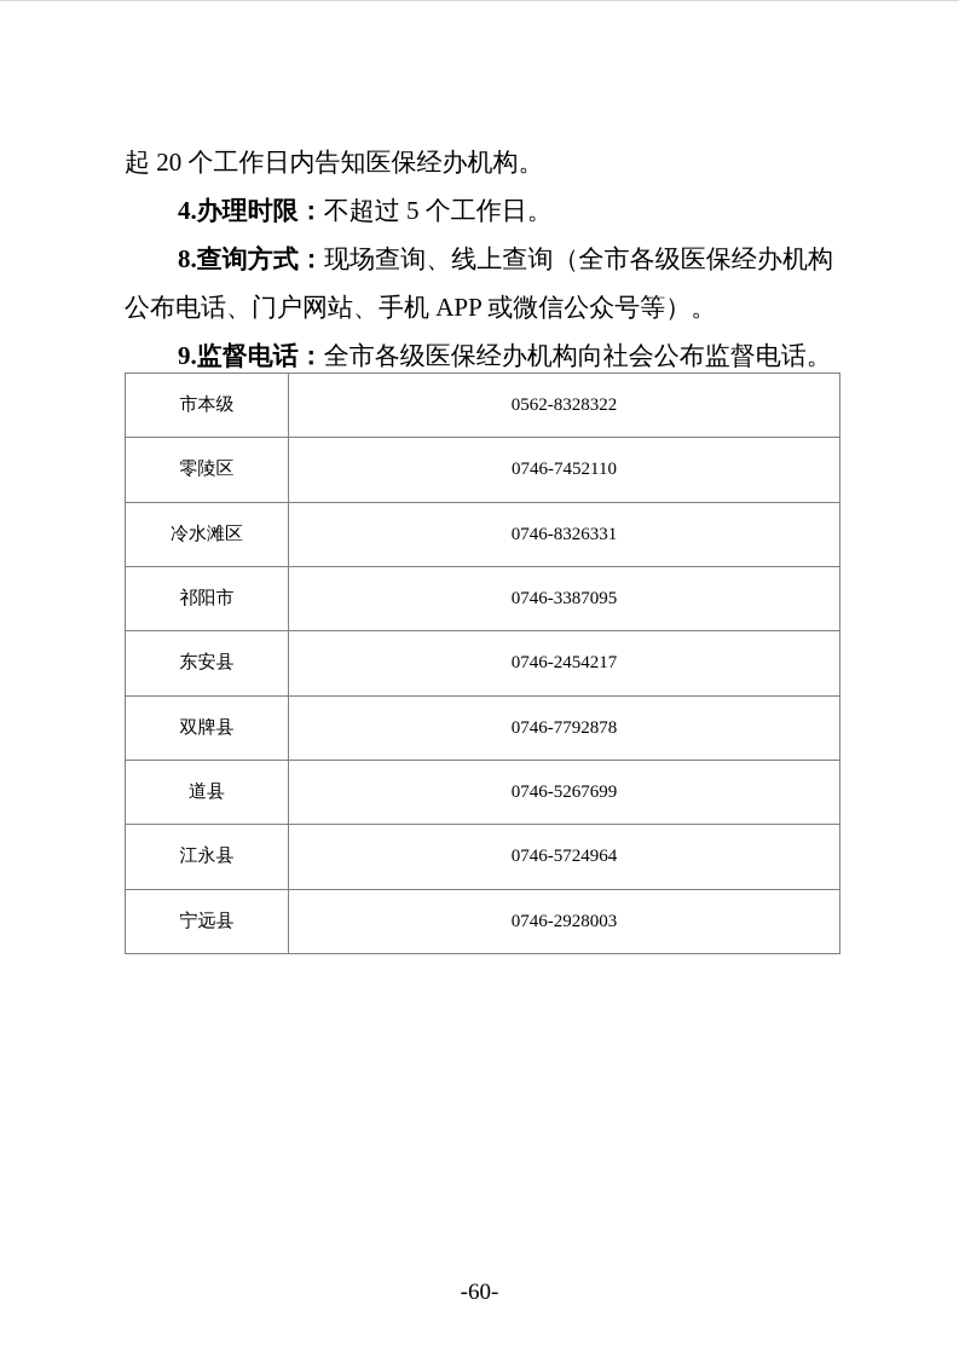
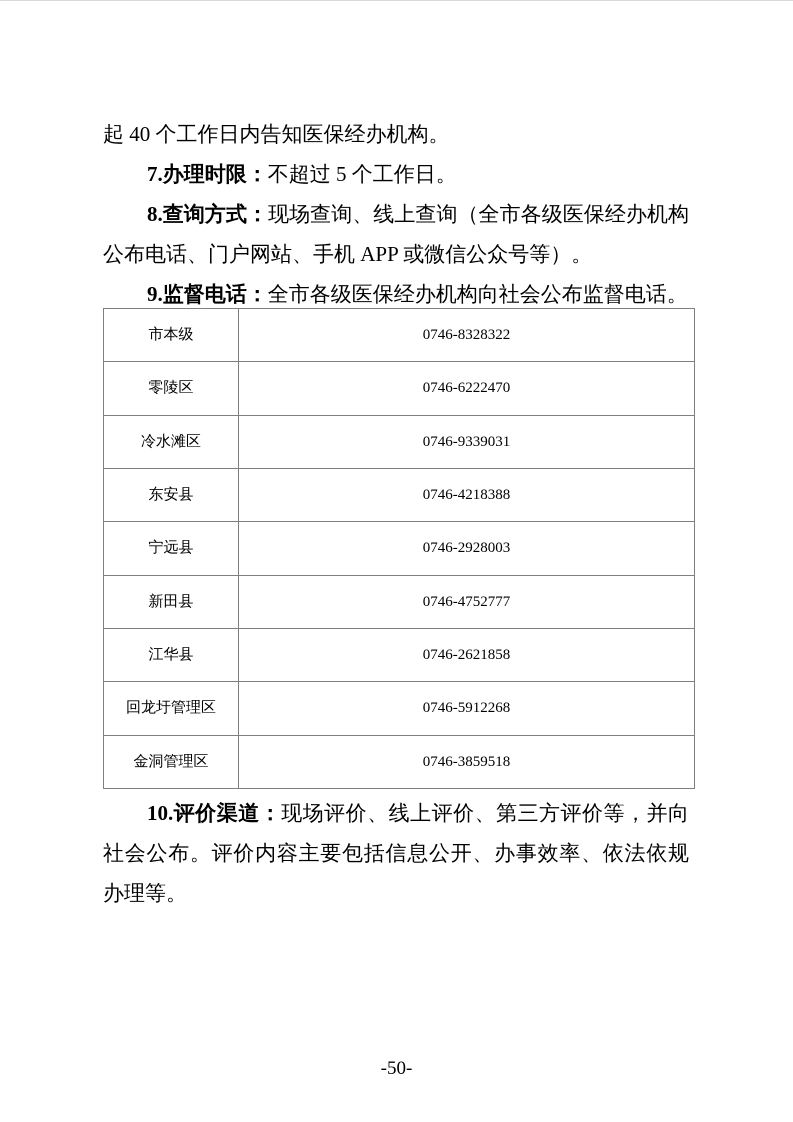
- 起 20 个工作日内告知医保经办机构。
+ 起 40 个工作日内告知医保经办机构。
- 4.办理时限：不超过 5 个工作日。
+ 7.办理时限：不超过 5 个工作日。
  8.查询方式：现场查询、线上查询（全市各级医保经办机构公布电话、门户网站、手机 APP 或微信公众号等）。
  9.监督电话：全市各级医保经办机构向社会公布监督电话。
- 市本级	0562-8328322
+ 市本级	0746-8328322
- 零陵区	0746-7452110
+ 零陵区	0746-6222470
- 冷水滩区	0746-8326331
+ 冷水滩区	0746-9339031
- 祁阳市	0746-3387095
- 东安县	0746-2454217
+ 东安县	0746-4218388
- 双牌县	0746-7792878
- 道县	0746-5267699
- 江永县	0746-5724964
  宁远县	0746-2928003
+ 新田县	0746-4752777
+ 江华县	0746-2621858
+ 回龙圩管理区	0746-5912268
+ 金洞管理区	0746-3859518
+ 10.评价渠道：现场评价、线上评价、第三方评价等，并向社会公布。评价内容主要包括信息公开、办事效率、依法依规办理等。
- -60-
+ -50-
